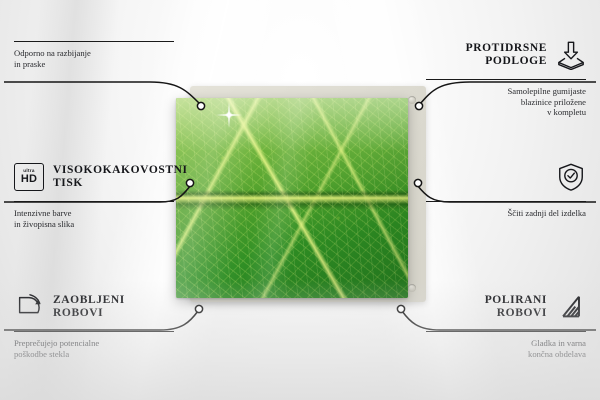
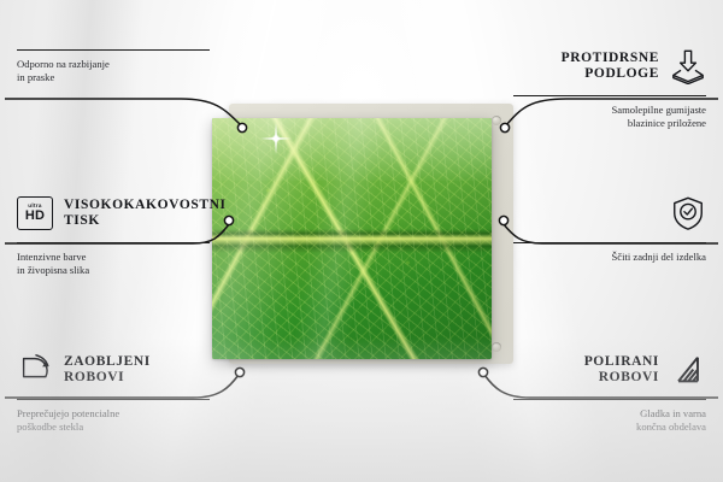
  Odporno na razbijanje
  in praske
  HD
  VISOKOKAKOVOSTNI
  TISK
  Intenzivne barve
  in živopisna slika
  PROTIDRSNE
  PODLOGE
  Samolepilne gumijaste
  blazinice priložene
- v kompletu
  Ščiti zadnji del izdelka
